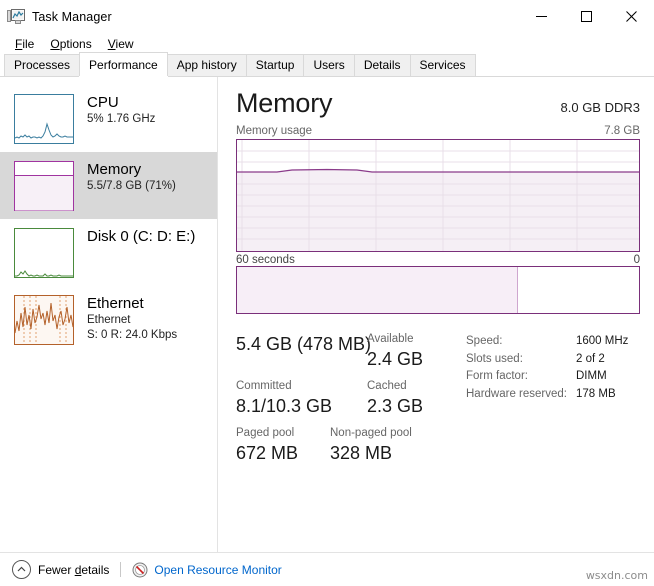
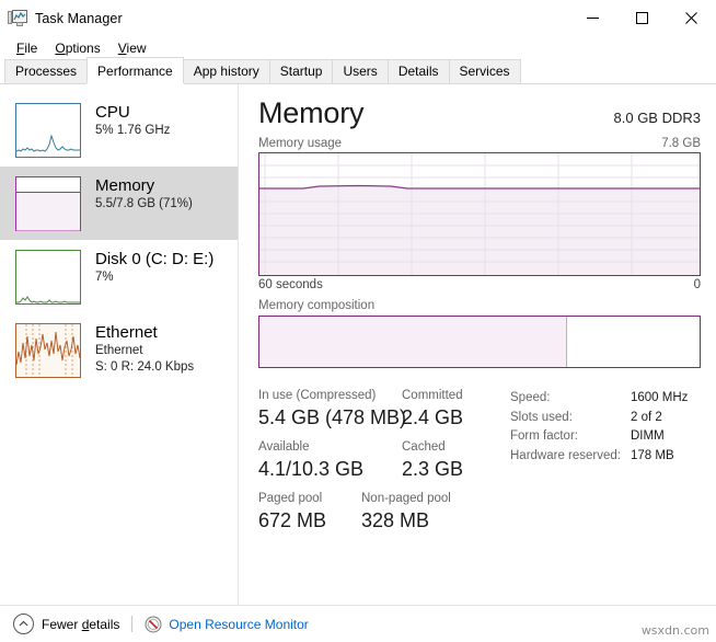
  Task Manager
  File
  Options
  View
  Processes
  Performance
  App history
  Startup
  Users
  Details
  Services
  CPU
  5% 1.76 GHz
  Memory
  5.5/7.8 GB (71%)
  Disk 0 (C: D: E:)
+ 7%
  Ethernet
  Ethernet
  S: 0 R: 24.0 Kbps
  Memory
  8.0 GB DDR3
  Memory usage
  7.8 GB
  60 seconds
  0
+ Memory composition
+ In use (Compressed)
  5.4 GB (478 MB
- Available
+ Committed
  2.4 GB
- Committed
+ Available
- 8.1/10.3 GB
+ 4.1/10.3 GB
  Cached
  2.3 GB
  Paged pool
  672 MB
  Non-paged pool
  328 MB
  Speed:
  1600 MHz
  Slots used:
  2 of 2
  Form factor:
  DIMM
  Hardware reserved:
  178 MB
  Fewer details
  Open Resource Monitor
  wsxdn.com
